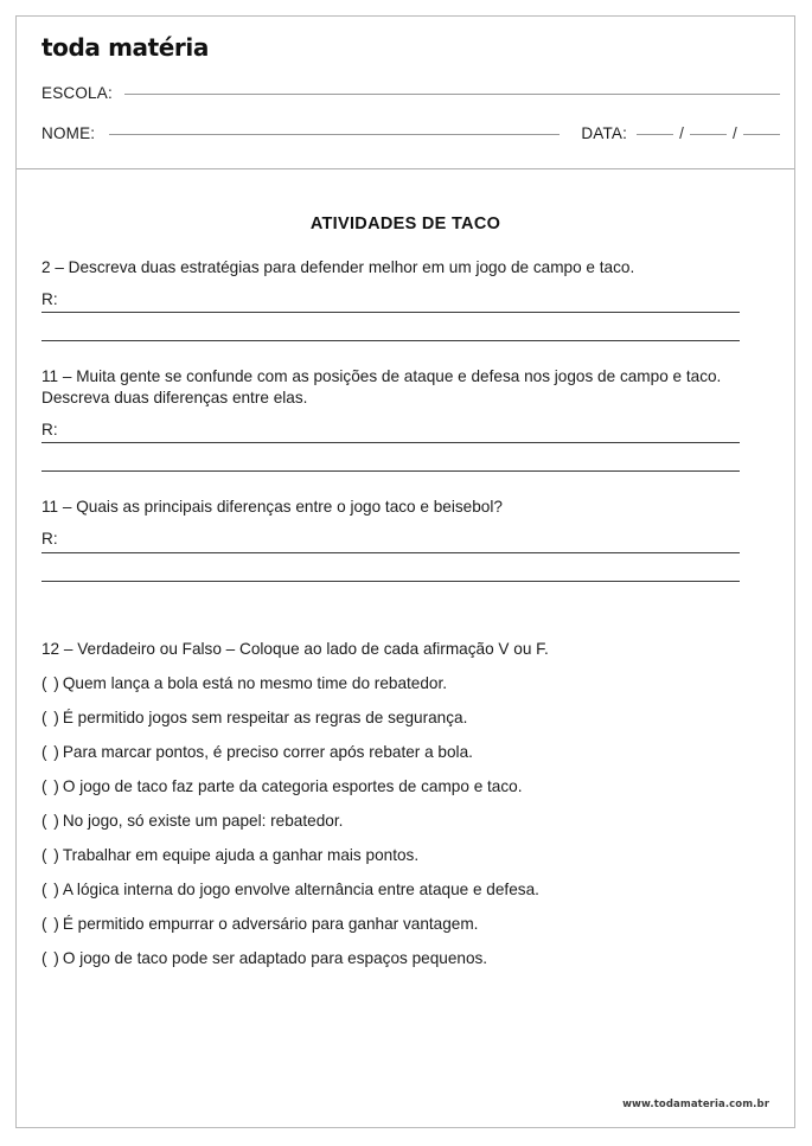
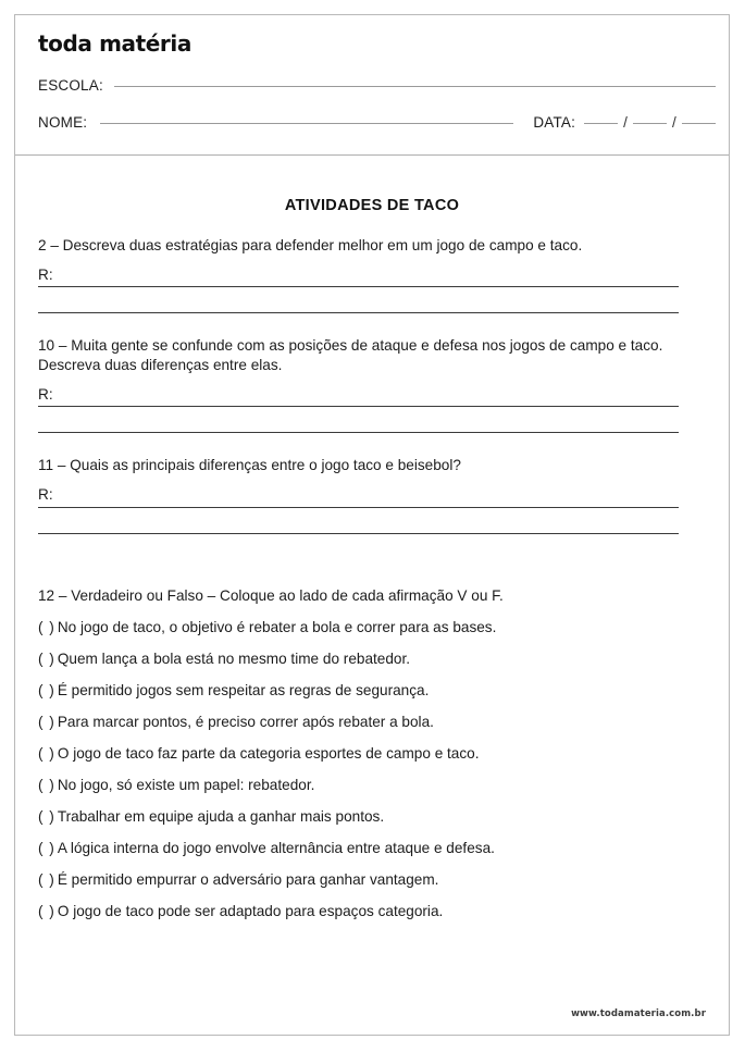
  toda matéria
  ESCOLA:
  NOME:
  DATA:
  /
  /
  ATIVIDADES DE TACO
  2 – Descreva duas estratégias para defender melhor em um jogo de campo e taco.
  R:
- 11 – Muita gente se confunde com as posições de ataque e defesa nos jogos de campo e taco. Descreva duas diferenças entre elas.
+ 10 – Muita gente se confunde com as posições de ataque e defesa nos jogos de campo e taco. Descreva duas diferenças entre elas.
  R:
  11 – Quais as principais diferenças entre o jogo taco e beisebol?
  R:
  12 – Verdadeiro ou Falso – Coloque ao lado de cada afirmação V ou F.
+ ( ) No jogo de taco, o objetivo é rebater a bola e correr para as bases.
  ( ) Quem lança a bola está no mesmo time do rebatedor.
  ( ) É permitido jogos sem respeitar as regras de segurança.
  ( ) Para marcar pontos, é preciso correr após rebater a bola.
  ( ) O jogo de taco faz parte da categoria esportes de campo e taco.
  ( ) No jogo, só existe um papel: rebatedor.
  ( ) Trabalhar em equipe ajuda a ganhar mais pontos.
  ( ) A lógica interna do jogo envolve alternância entre ataque e defesa.
  ( ) É permitido empurrar o adversário para ganhar vantagem.
- ( ) O jogo de taco pode ser adaptado para espaços pequenos.
+ ( ) O jogo de taco pode ser adaptado para espaços categoria.
  www.todamateria.com.br
